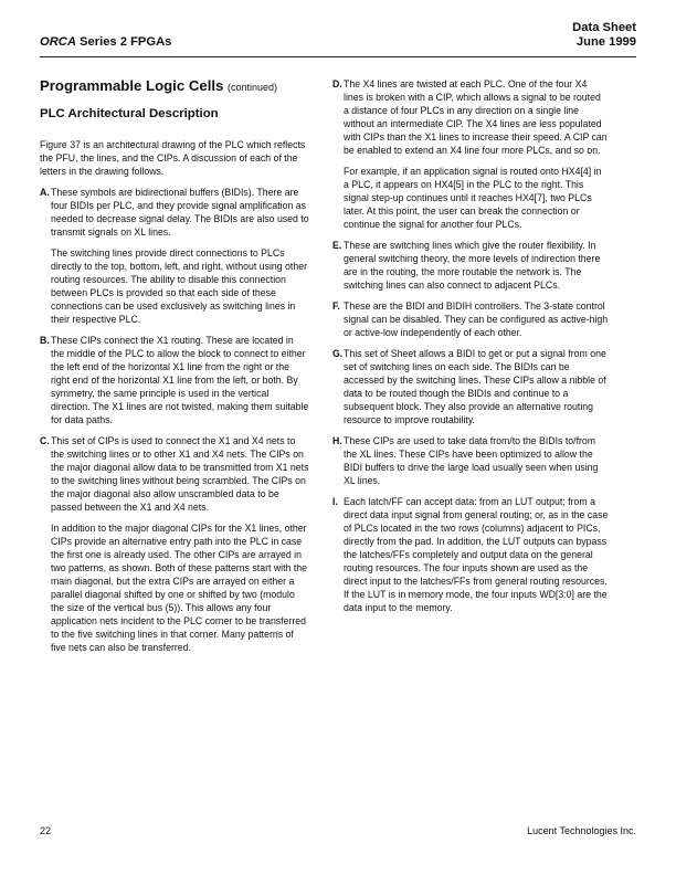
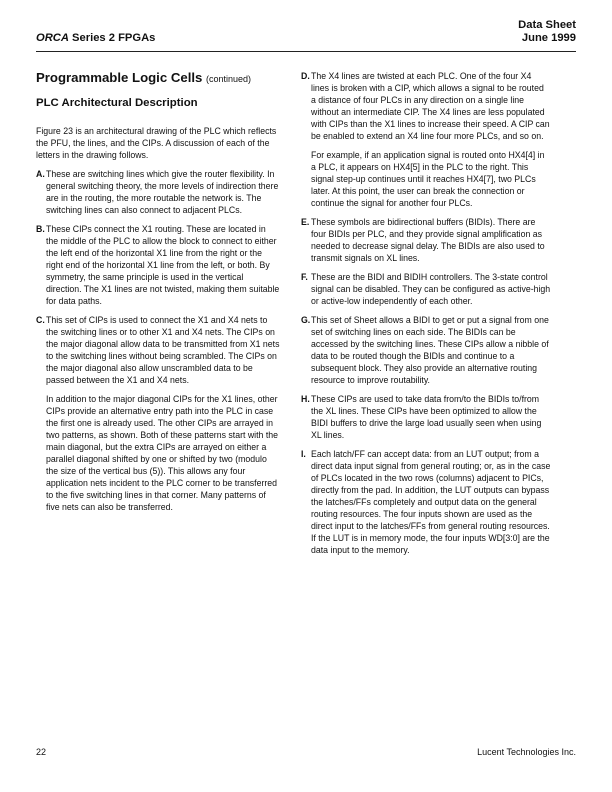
  ORCA Series 2 FPGAs
  Data Sheet
  June 1999
  Programmable Logic Cells (continued)
  PLC Architectural Description
- Figure 37 is an architectural drawing of the PLC which reflects the PFU, the lines, and the CIPs. A discussion of each of the letters in the drawing follows.
+ Figure 23 is an architectural drawing of the PLC which reflects the PFU, the lines, and the CIPs. A discussion of each of the letters in the drawing follows.
  A.
- These symbols are bidirectional buffers (BIDIs). There are four BIDIs per PLC, and they provide signal amplification as needed to decrease signal delay. The BIDIs are also used to transmit signals on XL lines.
+ These are switching lines which give the router flexibility. In general switching theory, the more levels of indirection there are in the routing, the more routable the network is. The switching lines can also connect to adjacent PLCs.
- The switching lines provide direct connections to PLCs directly to the top, bottom, left, and right, without using other routing resources. The ability to disable this connection between PLCs is provided so that each side of these connections can be used exclusively as switching lines in their respective PLC.
  B.
  These CIPs connect the X1 routing. These are located in the middle of the PLC to allow the block to connect to either the left end of the horizontal X1 line from the right or the right end of the horizontal X1 line from the left, or both. By symmetry, the same principle is used in the vertical direction. The X1 lines are not twisted, making them suitable for data paths.
  C.
  This set of CIPs is used to connect the X1 and X4 nets to the switching lines or to other X1 and X4 nets. The CIPs on the major diagonal allow data to be transmitted from X1 nets to the switching lines without being scrambled. The CIPs on the major diagonal also allow unscrambled data to be passed between the X1 and X4 nets.
  In addition to the major diagonal CIPs for the X1 lines, other CIPs provide an alternative entry path into the PLC in case the first one is already used. The other CIPs are arrayed in two patterns, as shown. Both of these patterns start with the main diagonal, but the extra CIPs are arrayed on either a parallel diagonal shifted by one or shifted by two (modulo the size of the vertical bus (5)). This allows any four application nets incident to the PLC corner to be transferred to the five switching lines in that corner. Many patterns of five nets can also be transferred.
  D.
  The X4 lines are twisted at each PLC. One of the four X4 lines is broken with a CIP, which allows a signal to be routed a distance of four PLCs in any direction on a single line without an intermediate CIP. The X4 lines are less populated with CIPs than the X1 lines to increase their speed. A CIP can be enabled to extend an X4 line four more PLCs, and so on.
  For example, if an application signal is routed onto HX4[4] in a PLC, it appears on HX4[5] in the PLC to the right. This signal step-up continues until it reaches HX4[7], two PLCs later. At this point, the user can break the connection or continue the signal for another four PLCs.
  E.
- These are switching lines which give the router flexibility. In general switching theory, the more levels of indirection there are in the routing, the more routable the network is. The switching lines can also connect to adjacent PLCs.
+ These symbols are bidirectional buffers (BIDIs). There are four BIDIs per PLC, and they provide signal amplification as needed to decrease signal delay. The BIDIs are also used to transmit signals on XL lines.
  F.
  These are the BIDI and BIDIH controllers. The 3-state control signal can be disabled. They can be configured as active-high or active-low independently of each other.
  G.
  This set of Sheet allows a BIDI to get or put a signal from one set of switching lines on each side. The BIDIs can be accessed by the switching lines. These CIPs allow a nibble of data to be routed though the BIDIs and continue to a subsequent block. They also provide an alternative routing resource to improve routability.
  H.
  These CIPs are used to take data from/to the BIDIs to/from the XL lines. These CIPs have been optimized to allow the BIDI buffers to drive the large load usually seen when using XL lines.
  I.
  Each latch/FF can accept data: from an LUT output; from a direct data input signal from general routing; or, as in the case of PLCs located in the two rows (columns) adjacent to PICs, directly from the pad. In addition, the LUT outputs can bypass the latches/FFs completely and output data on the general routing resources. The four inputs shown are used as the direct input to the latches/FFs from general routing resources. If the LUT is in memory mode, the four inputs WD[3:0] are the data input to the memory.
  22
  Lucent Technologies Inc.
